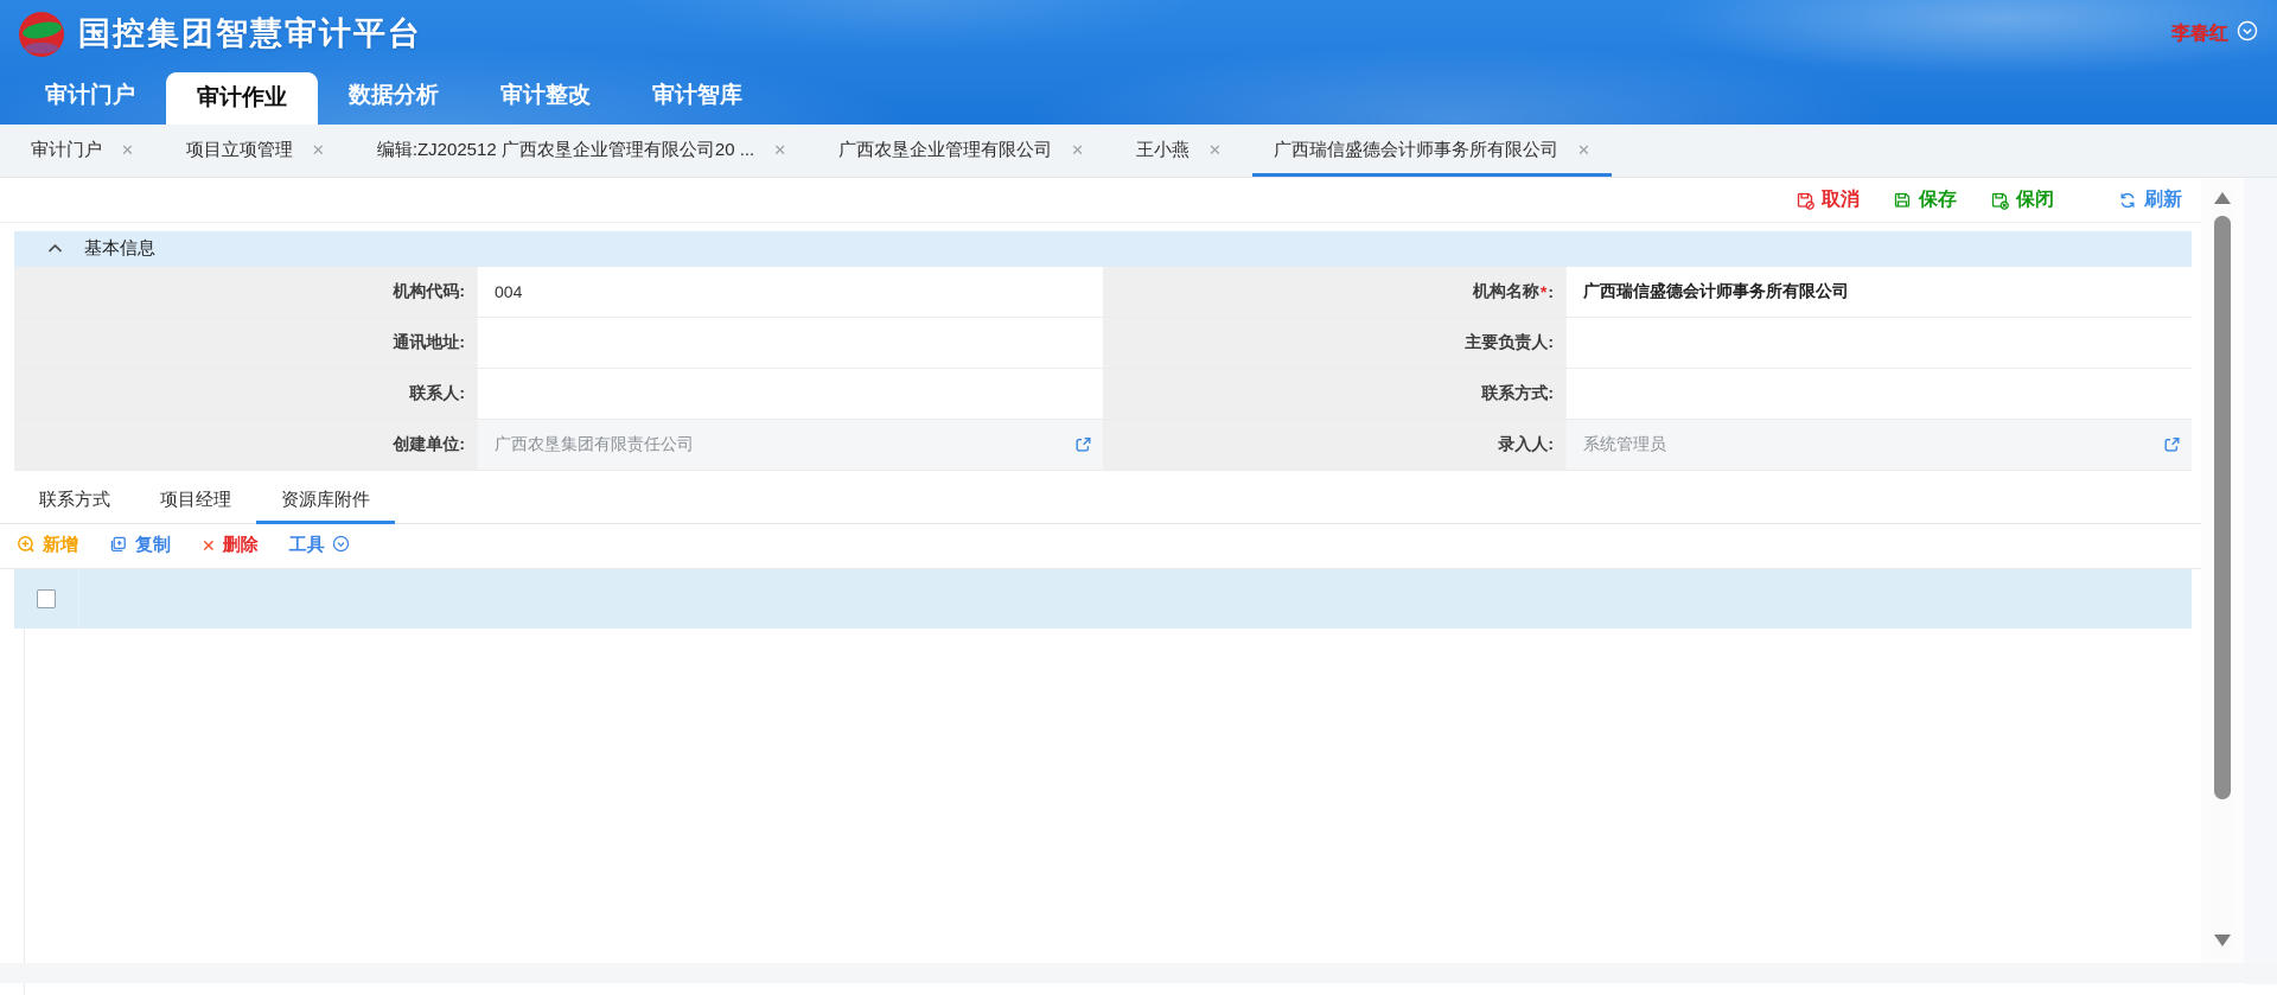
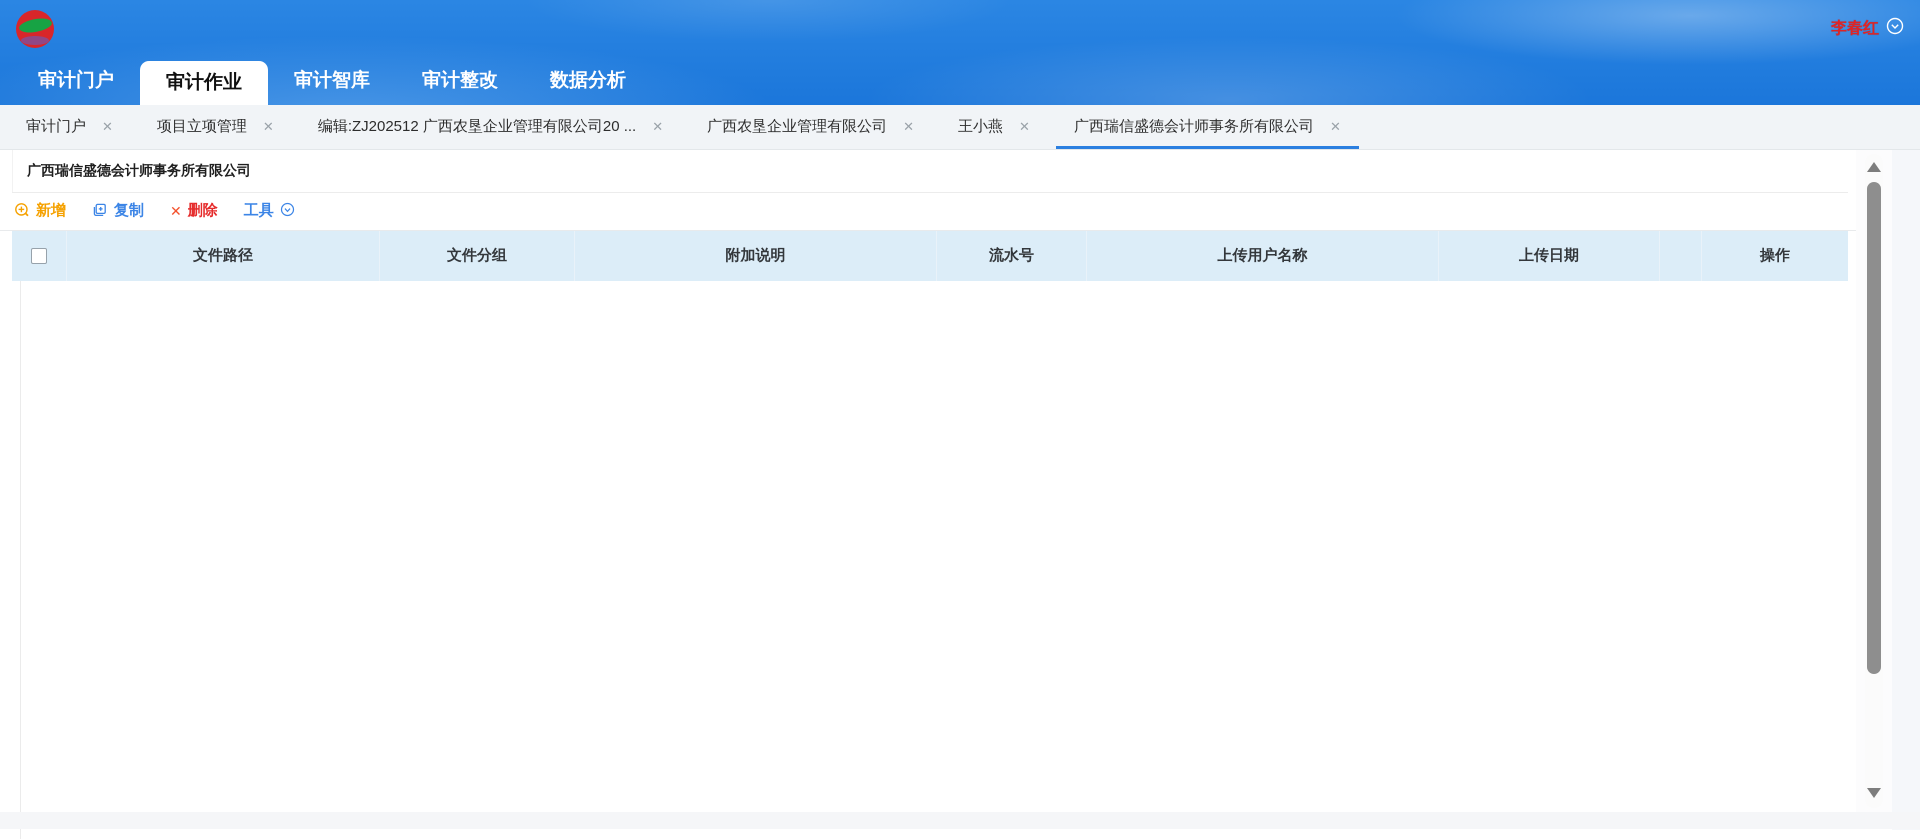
- 国控集团智慧审计平台
  李春红
  审计门户
  审计作业
- 数据分析
+ 审计智库
  审计整改
- 审计智库
+ 数据分析
  审计门户
  ✕
  项目立项管理
  ✕
  编辑:ZJ202512 广西农垦企业管理有限公司20 ...
  ✕
  广西农垦企业管理有限公司
  ✕
  王小燕
  ✕
  广西瑞信盛德会计师事务所有限公司
  ✕
- 取消
- 保存
- 保闭
- 刷新
- 基本信息
- 机构代码:
- 004
- 机构名称
- *
- :
  广西瑞信盛德会计师事务所有限公司
- 通讯地址:
- 主要负责人:
- 联系人:
- 联系方式:
- 创建单位:
- 广西农垦集团有限责任公司
- 录入人:
- 系统管理员
- 联系方式
- 项目经理
- 资源库附件
  新增
  复制
  ✕
  删除
  工具
+ 文件路径
+ 文件分组
+ 附加说明
+ 流水号
+ 上传用户名称
+ 上传日期
+ 操作
